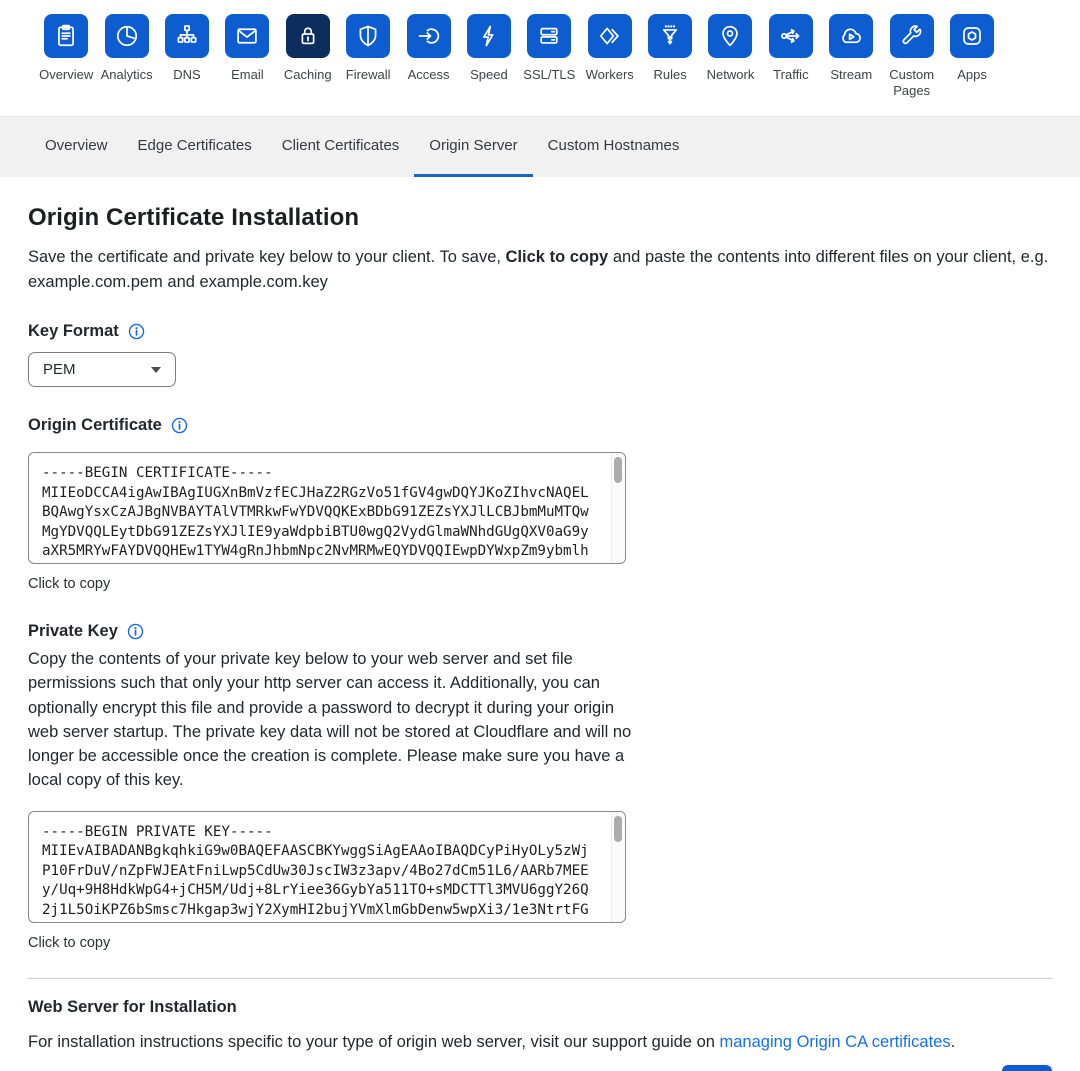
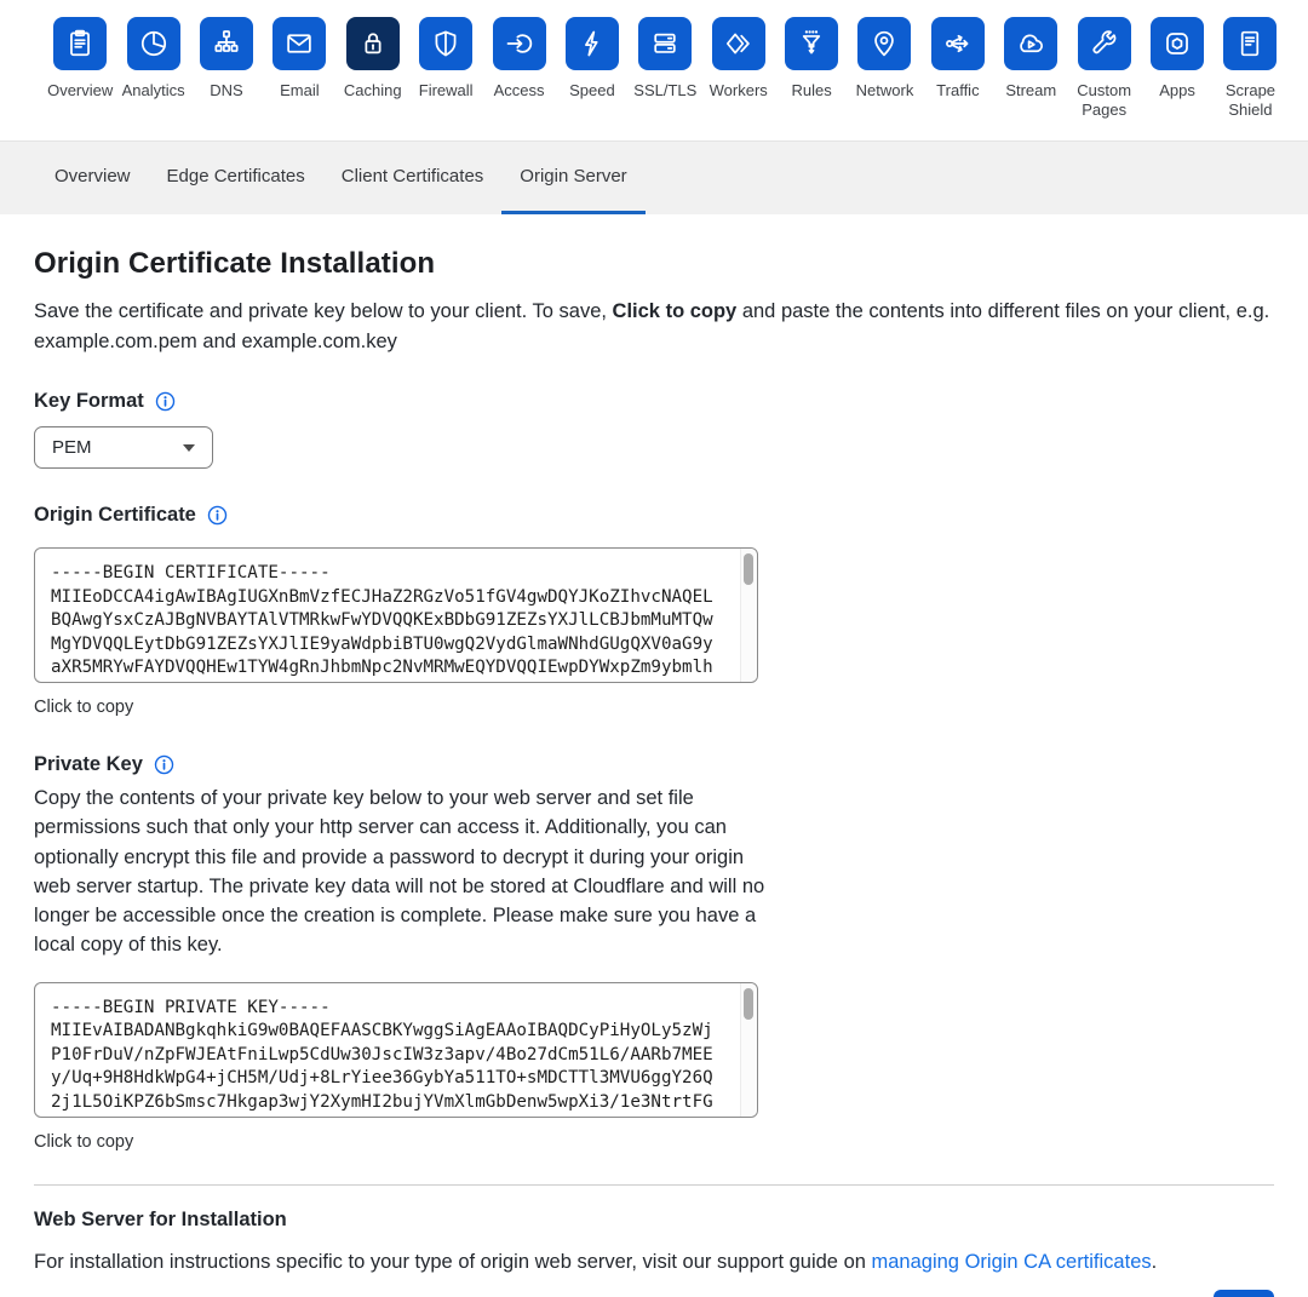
  Overview
  Analytics
  DNS
  Email
  Caching
  Firewall
  Access
  Speed
  SSL/TLS
  Workers
  Rules
  Network
  Traffic
  Stream
  Custom Pages
  Apps
+ Scrape Shield
  Overview
  Edge Certificates
  Client Certificates
  Origin Server
- Custom Hostnames
  Origin Certificate Installation
  Save the certificate and private key below to your client. To save, Click to copy and paste the contents into different files on your client, e.g. example.com.pem and example.com.key
  Key Format
  PEM
  Origin Certificate
  -----BEGIN CERTIFICATE-----
  MIIEoDCCA4igAwIBAgIUGXnBmVzfECJHaZ2RGzVo51fGV4gwDQYJKoZIhvcNAQEL
  BQAwgYsxCzAJBgNVBAYTAlVTMRkwFwYDVQQKExBDbG91ZEZsYXJlLCBJbmMuMTQw
  MgYDVQQLEytDbG91ZEZsYXJlIE9yaWdpbiBTU0wgQ2VydGlmaWNhdGUgQXV0aG9y
  aXR5MRYwFAYDVQQHEw1TYW4gRnJhbmNpc2NvMRMwEQYDVQQIEwpDYWxpZm9ybmlh
  Click to copy
  Private Key
  Copy the contents of your private key below to your web server and set file permissions such that only your http server can access it. Additionally, you can optionally encrypt this file and provide a password to decrypt it during your origin web server startup. The private key data will not be stored at Cloudflare and will no longer be accessible once the creation is complete. Please make sure you have a local copy of this key.
  -----BEGIN PRIVATE KEY-----
  MIIEvAIBADANBgkqhkiG9w0BAQEFAASCBKYwggSiAgEAAoIBAQDCyPiHyOLy5zWj
  P10FrDuV/nZpFWJEAtFniLwp5CdUw30JscIW3z3apv/4Bo27dCm51L6/AARb7MEE
  y/Uq+9H8HdkWpG4+jCH5M/Udj+8LrYiee36GybYa511TO+sMDCTTl3MVU6ggY26Q
  2j1L5OiKPZ6bSmsc7Hkgap3wjY2XymHI2bujYVmXlmGbDenw5wpXi3/1e3NtrtFG
  Click to copy
  Web Server for Installation
  For installation instructions specific to your type of origin web server, visit our support guide on managing Origin CA certificates.
